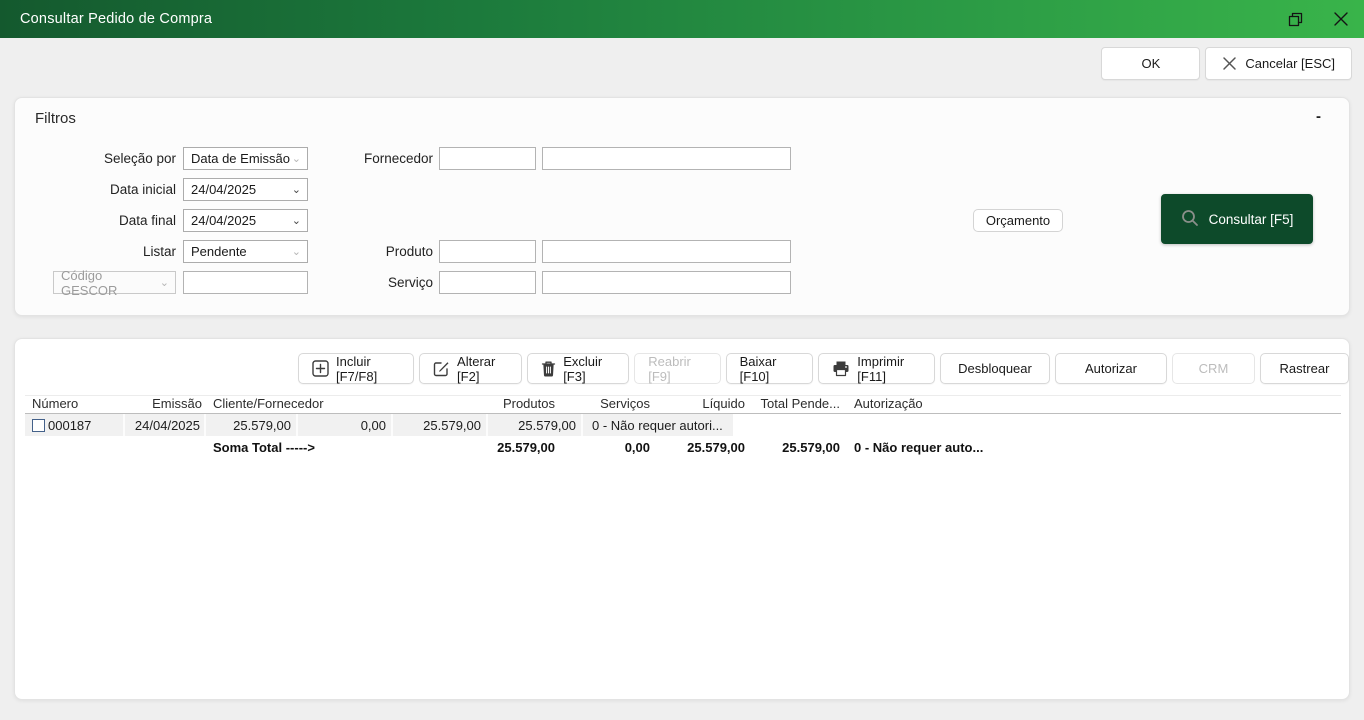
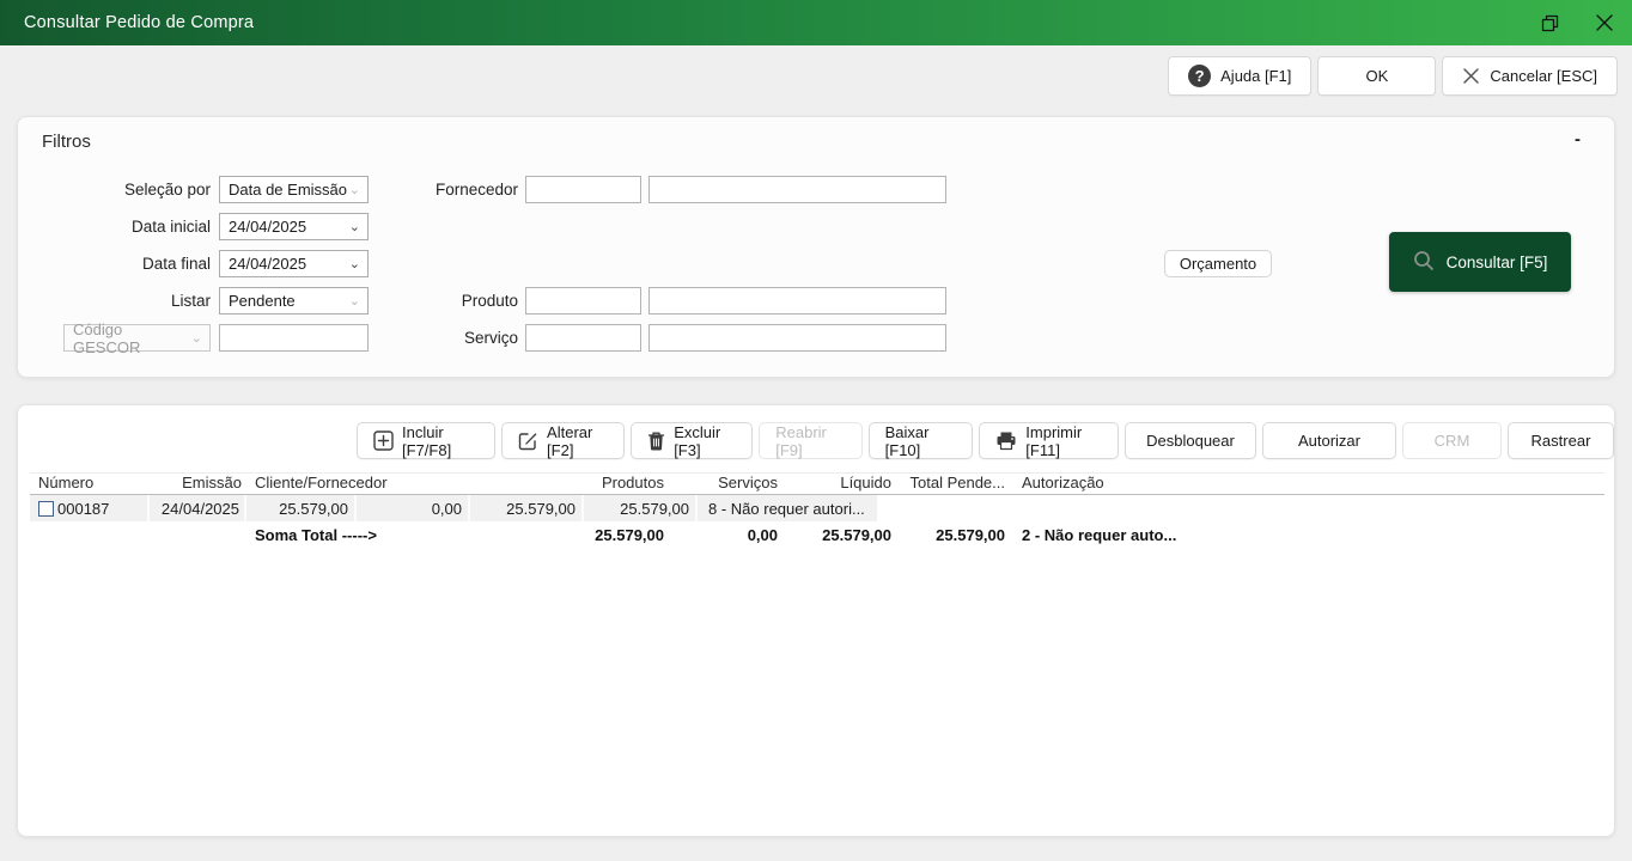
  Consultar Pedido de Compra
+ ?
+ Ajuda [F1]
  OK
  Cancelar [ESC]
  Filtros
  -
  Seleção por
  Data inicial
  Data final
  Listar
  Data de Emissão
  ⌄
  24/04/2025
  ⌄
  24/04/2025
  ⌄
  Pendente
  ⌄
  Código GESCOR
  ⌄
  Fornecedor
  Produto
  Serviço
  Orçamento
  Consultar [F5]
  Incluir [F7/F8]
  Alterar [F2]
  Excluir [F3]
  Reabrir [F9]
  Baixar [F10]
  Imprimir [F11]
  Desbloquear
  Autorizar
  CRM
  Rastrear
  Número
  Emissão
  Cliente/Fornecedor
  Produtos
  Serviços
  Líquido
  Total Pende...
  Autorização
  000187
  24/04/2025
  25.579,00
  0,00
  25.579,00
  25.579,00
- 0 - Não requer autori...
+ 8 - Não requer autori...
  Soma Total ----->
  25.579,00
  0,00
  25.579,00
  25.579,00
- 0 - Não requer auto...
+ 2 - Não requer auto...
